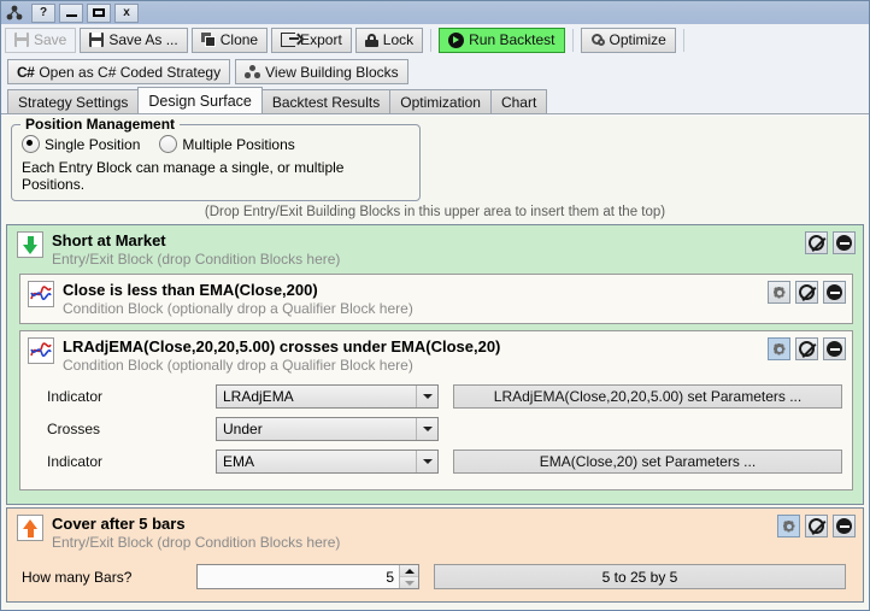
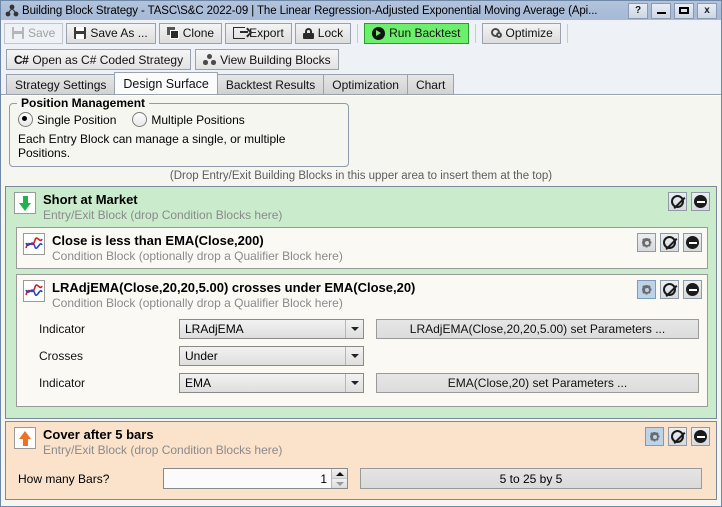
+ Building Block Strategy - TASC\S&C 2022-09 | The Linear Regression-Adjusted Exponential Moving Average (Api...
  ?
  x
  Save
  Save As ...
  Clone
  Export
  Lock
  Run Backtest
  Optimize
  C#
  Open as C# Coded Strategy
  View Building Blocks
  Strategy Settings
  Design Surface
  Backtest Results
  Optimization
  Chart
  Position Management
  Single Position
  Multiple Positions
  Each Entry Block can manage a single, or multiple Positions.
  (Drop Entry/Exit Building Blocks in this upper area to insert them at the top)
  Short at Market
  Entry/Exit Block (drop Condition Blocks here)
  Close is less than EMA(Close,200)
  Condition Block (optionally drop a Qualifier Block here)
  LRAdjEMA(Close,20,20,5.00) crosses under EMA(Close,20)
  Condition Block (optionally drop a Qualifier Block here)
  Indicator
  LRAdjEMA
  LRAdjEMA(Close,20,20,5.00) set Parameters ...
  Crosses
  Under
  Indicator
  EMA
  EMA(Close,20) set Parameters ...
  Cover after 5 bars
  Entry/Exit Block (drop Condition Blocks here)
  How many Bars?
- 5
+ 1
  5 to 25 by 5
